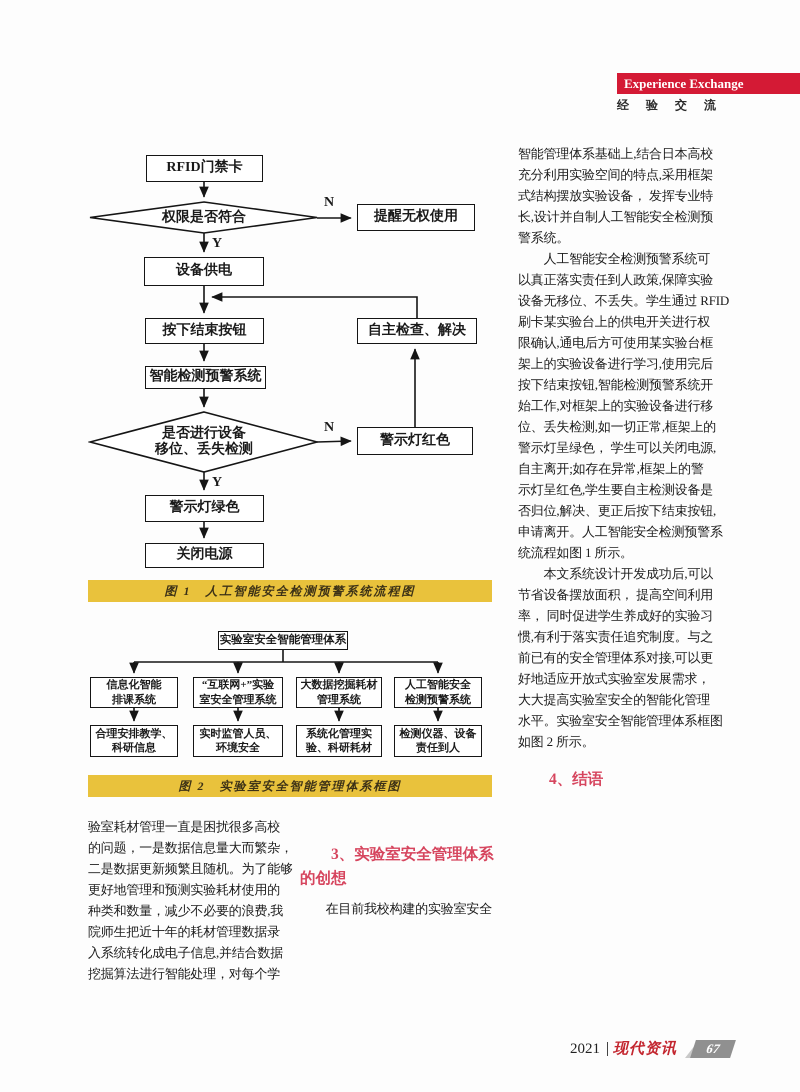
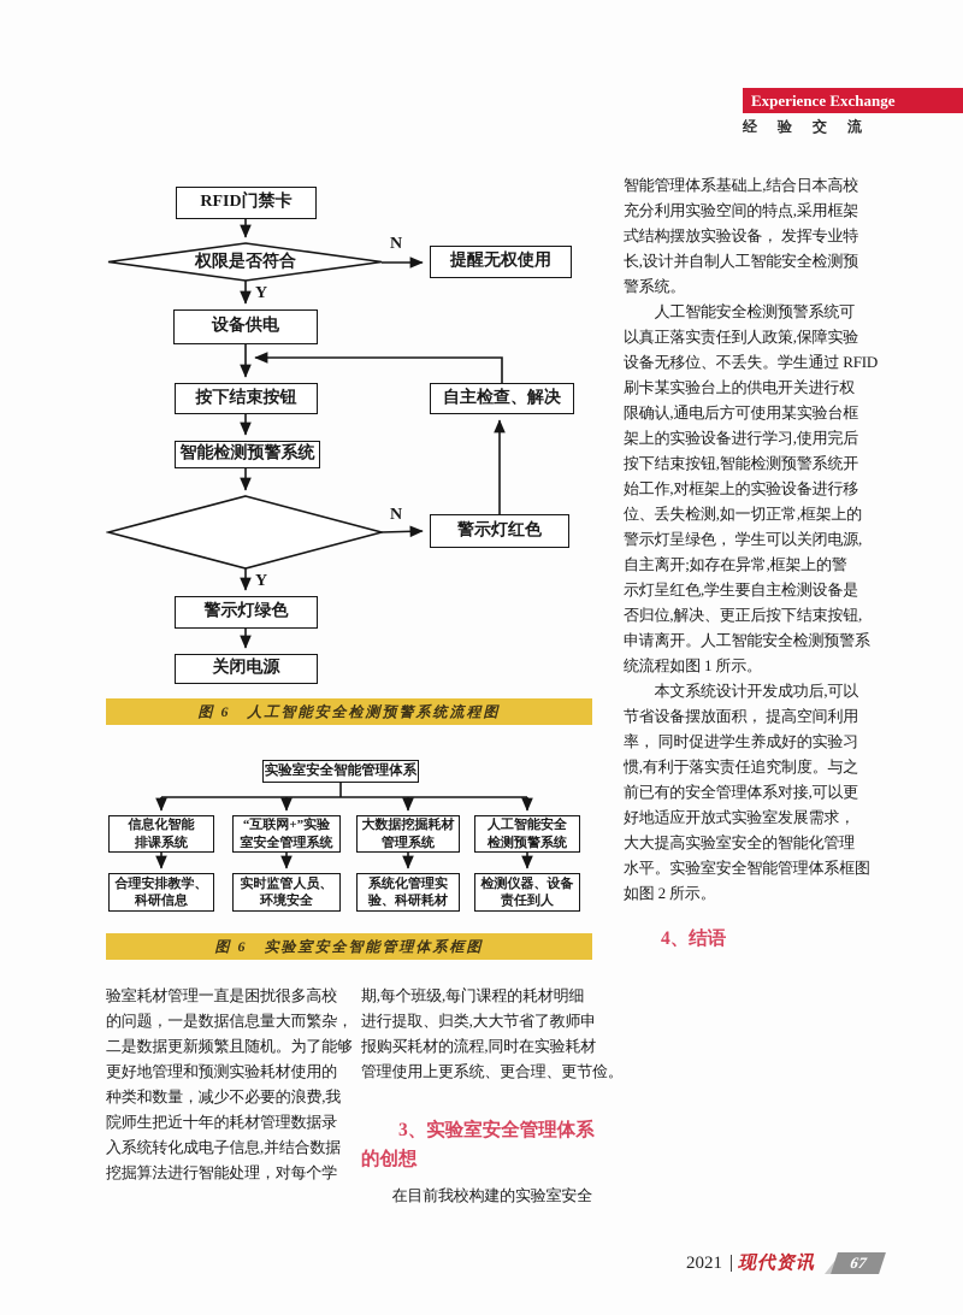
  Experience Exchange
  经 验 交 流
  RFID门禁卡
  权限是否符合
  提醒无权使用
  设备供电
  按下结束按钮
  自主检查、解决
  智能检测预警系统
- 是否进行设备
- 移位、丢失检测
  警示灯红色
  警示灯绿色
  关闭电源
  N
  Y
  N
  Y
- 图 1 人工智能安全检测预警系统流程图
+ 图 6 人工智能安全检测预警系统流程图
  实验室安全智能管理体系
  信息化智能
  排课系统
  “互联网+”实验
  室安全管理系统
  大数据挖掘耗材
  管理系统
  人工智能安全
  检测预警系统
  合理安排教学、
  科研信息
  实时监管人员、
  环境安全
  系统化管理实
  验、科研耗材
  检测仪器、设备
  责任到人
- 图 2 实验室安全智能管理体系框图
+ 图 6 实验室安全智能管理体系框图
  验室耗材管理一直是困扰很多高校
  的问题，一是数据信息量大而繁杂，
  二是数据更新频繁且随机。为了能够
  更好地管理和预测实验耗材使用的
  种类和数量，减少不必要的浪费,我
  院师生把近十年的耗材管理数据录
  入系统转化成电子信息,并结合数据
  挖掘算法进行智能处理，对每个学
+ 期,每个班级,每门课程的耗材明细
+ 进行提取、归类,大大节省了教师申
+ 报购买耗材的流程,同时在实验耗材
+ 管理使用上更系统、更合理、更节俭。
  3、实验室安全管理体系
  的创想
  在目前我校构建的实验室安全
  智能管理体系基础上,结合日本高校
  充分利用实验空间的特点,采用框架
  式结构摆放实验设备， 发挥专业特
  长,设计并自制人工智能安全检测预
  警系统。
  人工智能安全检测预警系统可
  以真正落实责任到人政策,保障实验
  设备无移位、不丢失。学生通过 RFID
  刷卡某实验台上的供电开关进行权
  限确认,通电后方可使用某实验台框
  架上的实验设备进行学习,使用完后
  按下结束按钮,智能检测预警系统开
  始工作,对框架上的实验设备进行移
  位、丢失检测,如一切正常,框架上的
  警示灯呈绿色， 学生可以关闭电源,
  自主离开;如存在异常,框架上的警
  示灯呈红色,学生要自主检测设备是
  否归位,解决、更正后按下结束按钮,
  申请离开。人工智能安全检测预警系
  统流程如图 1 所示。
  本文系统设计开发成功后,可以
  节省设备摆放面积， 提高空间利用
  率， 同时促进学生养成好的实验习
  惯,有利于落实责任追究制度。与之
  前已有的安全管理体系对接,可以更
  好地适应开放式实验室发展需求，
  大大提高实验室安全的智能化管理
  水平。实验室安全智能管理体系框图
  如图 2 所示。
  4、结语
  2021
  现代资讯
